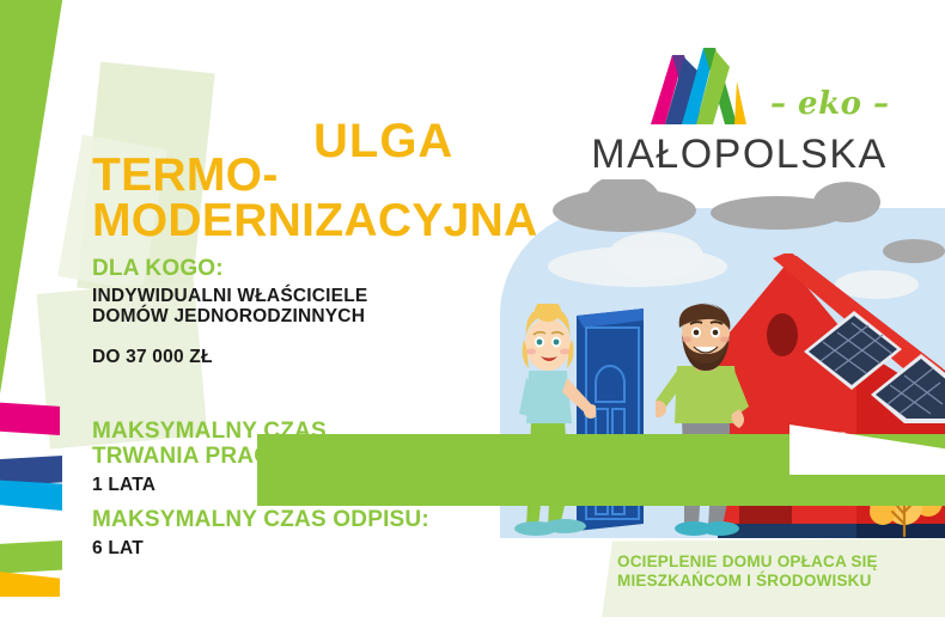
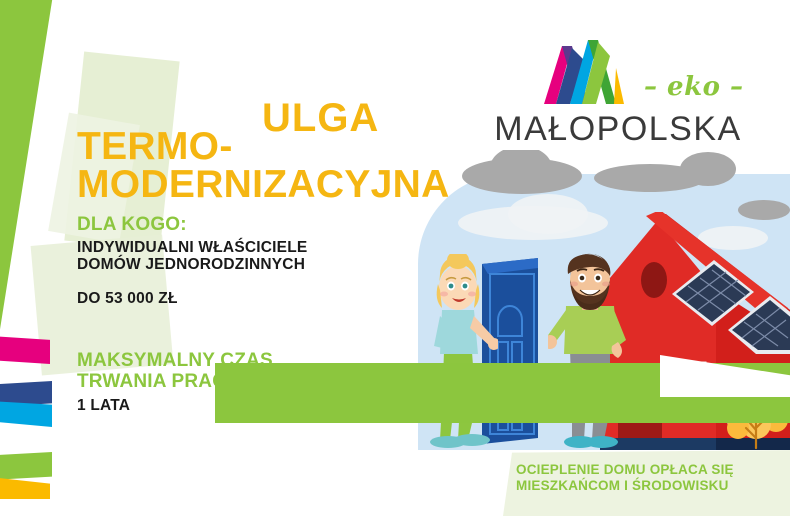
  – eko –
  MAŁOPOLSKA
  ULGA
  TERMO-
  MODERNIZACYJNA
  DLA KOGO:
  INDYWIDUALNI WŁAŚCICIELE
  DOMÓW JEDNORODZINNYCH
- DO 37 000 ZŁ
+ DO 53 000 ZŁ
  MAKSYMALNY CZAS
  TRWANIA PRA
  1 LATA
- MAKSYMALNY CZAS ODPISU:
- 6 LAT
  OCIEPLENIE DOMU OPŁACA SIĘ
  MIESZKAŃCOM I ŚRODOWISKU
